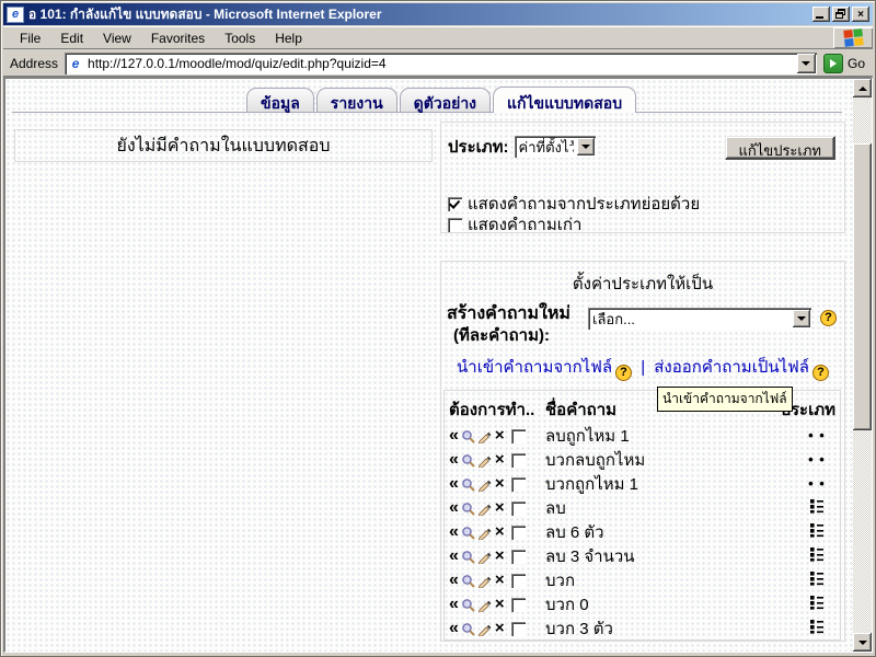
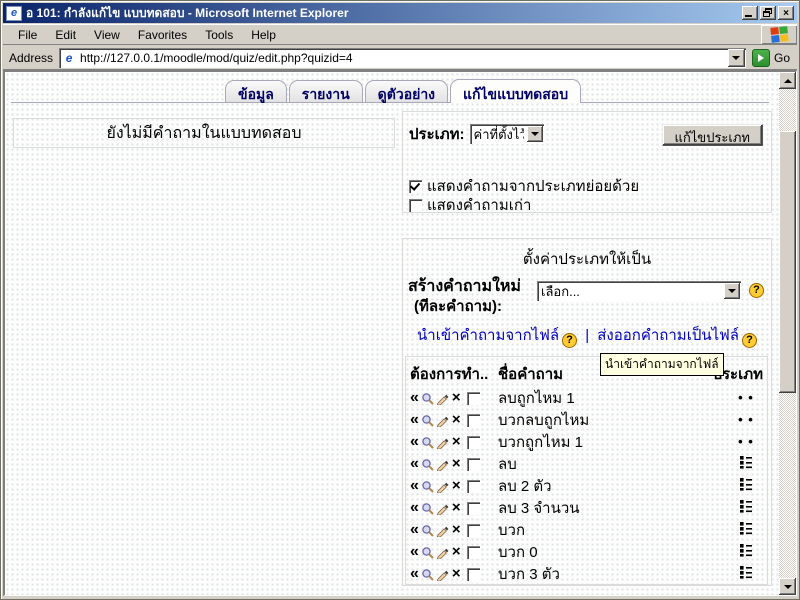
  e
  อ 101: กำลังแก้ไข แบบทดสอบ - Microsoft Internet Explorer
  ×
  File
  Edit
  View
  Favorites
  Tools
  Help
  Address
  e
  http://127.0.0.1/moodle/mod/quiz/edit.php?quizid=4
  Go
  ข้อมูล
  รายงาน
  ดูตัวอย่าง
  แก้ไขแบบทดสอบ
  ยังไม่มีคำถามในแบบทดสอบ
  ประเภท:
  ค่าที่ตั้งไว้
  แก้ไขประเภท
  แสดงคำถามจากประเภทย่อยด้วย
  แสดงคำถามเก่า
  ตั้งค่าประเภทให้เป็น
  สร้างคำถามใหม่
  (ทีละคำถาม):
  เลือก...
  ?
  นำเข้าคำถามจากไฟล์ ? | ส่งออกคำถามเป็นไฟล์ ?
  นำเข้าคำถามจากไฟล์
  ต้องการทำ..
  ชื่อคำถาม
  ระเภท
  «
  ×
  ลบถูกไหม 1
  • •
  «
  ×
  บวกลบถูกไหม
  • •
  «
  ×
  บวกถูกไหม 1
  • •
  «
  ×
  ลบ
  «
  ×
- ลบ 6 ตัว
+ ลบ 2 ตัว
  «
  ×
  ลบ 3 จำนวน
  «
  ×
  บวก
  «
  ×
  บวก 0
  «
  ×
  บวก 3 ตัว
